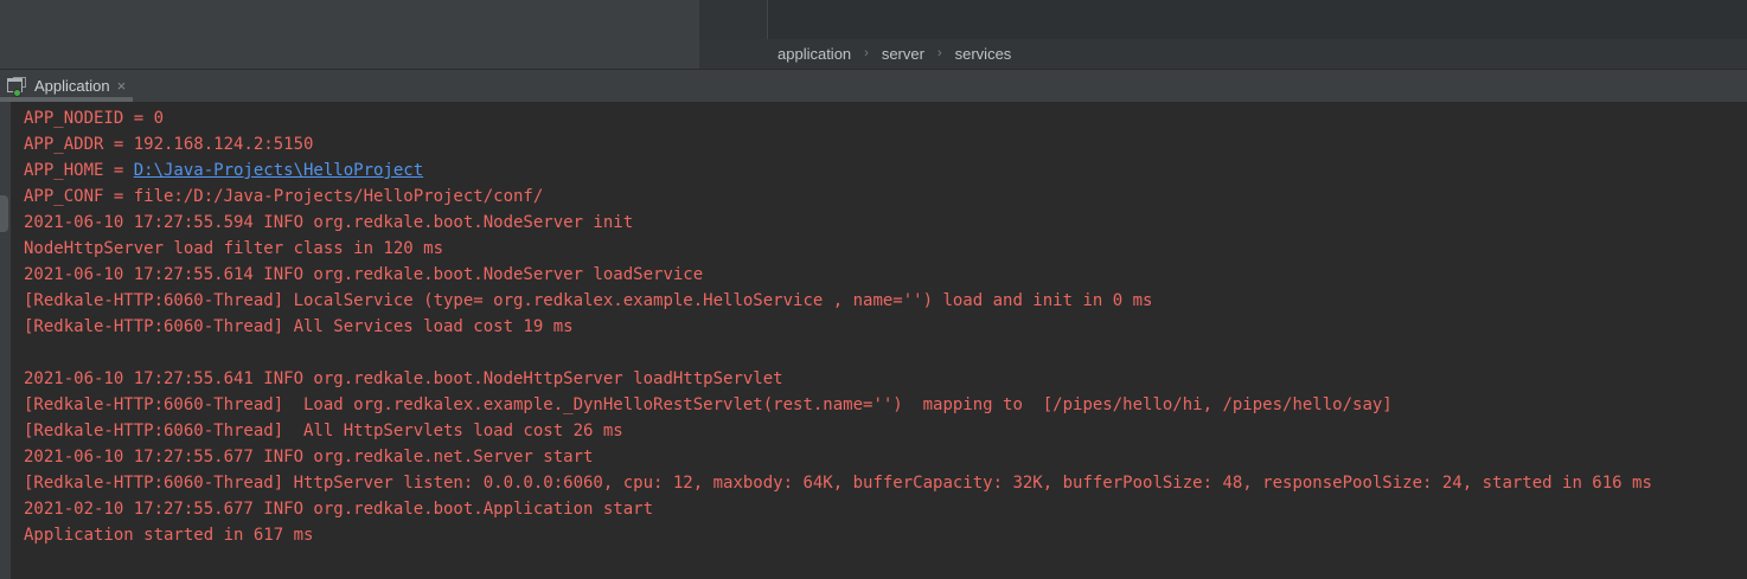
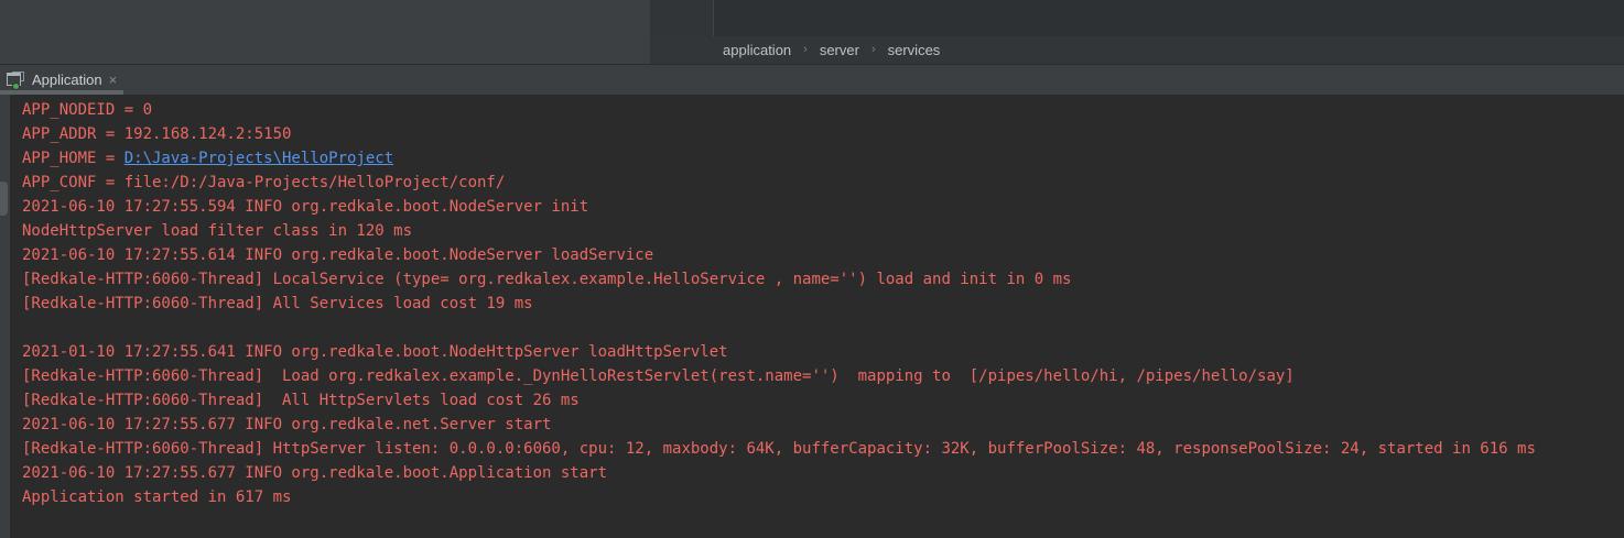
  application
  ›
  server
  ›
  services
  Application
  ×
  APP_NODEID = 0
  APP_ADDR = 192.168.124.2:5150
  APP_HOME = D:\Java-Projects\HelloProject
  APP_CONF = file:/D:/Java-Projects/HelloProject/conf/
  2021-06-10 17:27:55.594 INFO org.redkale.boot.NodeServer init
  NodeHttpServer load filter class in 120 ms
  2021-06-10 17:27:55.614 INFO org.redkale.boot.NodeServer loadService
  [Redkale-HTTP:6060-Thread] LocalService (type= org.redkalex.example.HelloService , name='') load and init in 0 ms
  [Redkale-HTTP:6060-Thread] All Services load cost 19 ms
- 2021-06-10 17:27:55.641 INFO org.redkale.boot.NodeHttpServer loadHttpServlet
+ 2021-01-10 17:27:55.641 INFO org.redkale.boot.NodeHttpServer loadHttpServlet
  [Redkale-HTTP:6060-Thread] Load org.redkalex.example._DynHelloRestServlet(rest.name='') mapping to [/pipes/hello/hi, /pipes/hello/say]
  [Redkale-HTTP:6060-Thread] All HttpServlets load cost 26 ms
  2021-06-10 17:27:55.677 INFO org.redkale.net.Server start
  [Redkale-HTTP:6060-Thread] HttpServer listen: 0.0.0.0:6060, cpu: 12, maxbody: 64K, bufferCapacity: 32K, bufferPoolSize: 48, responsePoolSize: 24, started in 616 ms
- 2021-02-10 17:27:55.677 INFO org.redkale.boot.Application start
+ 2021-06-10 17:27:55.677 INFO org.redkale.boot.Application start
  Application started in 617 ms
